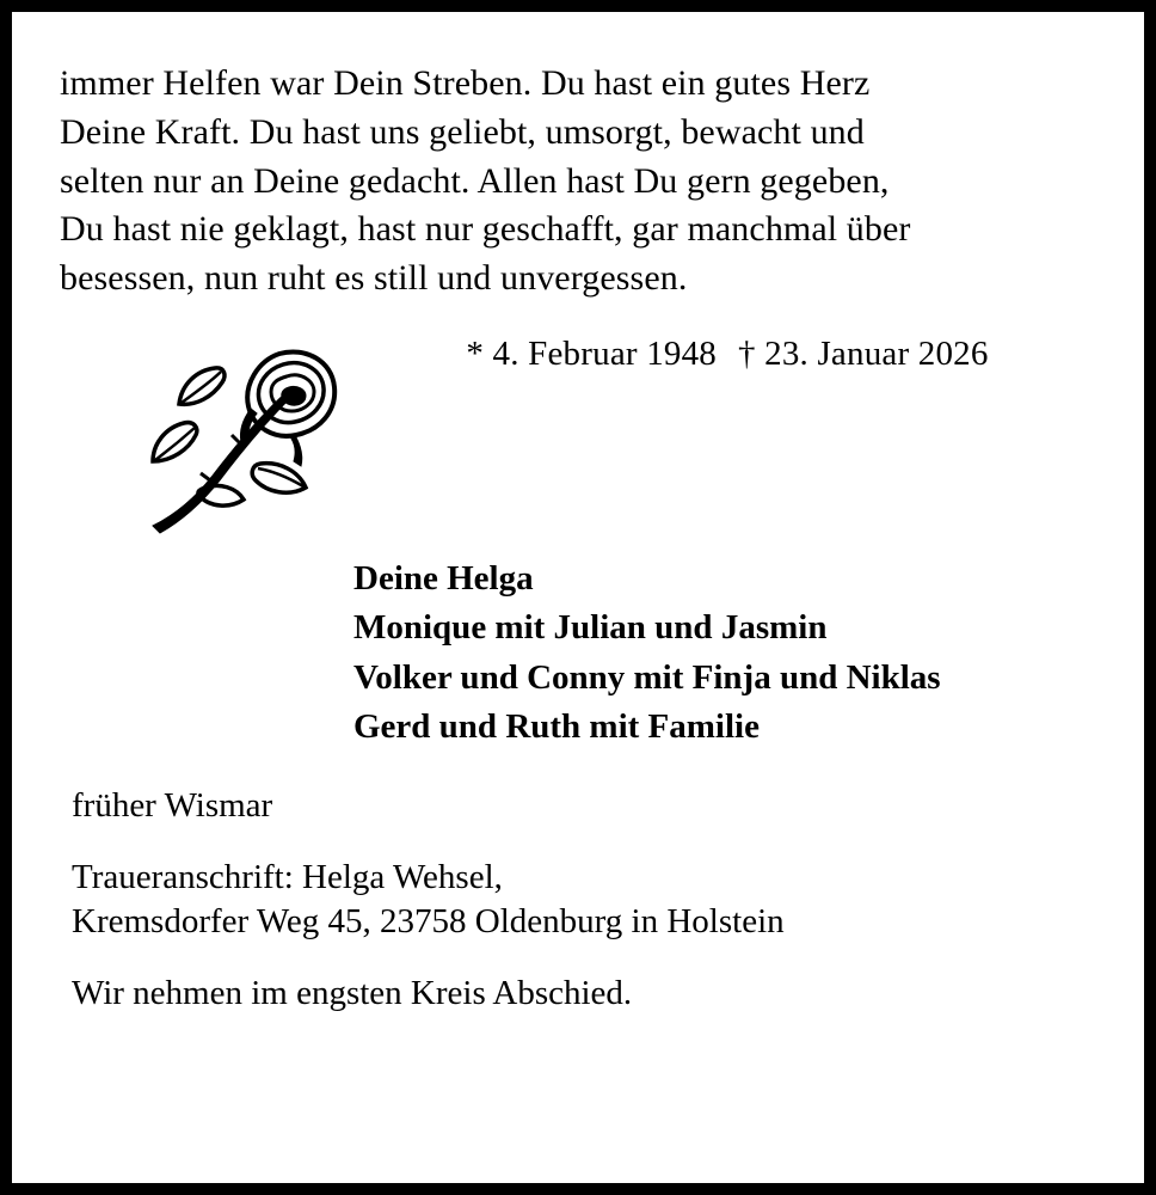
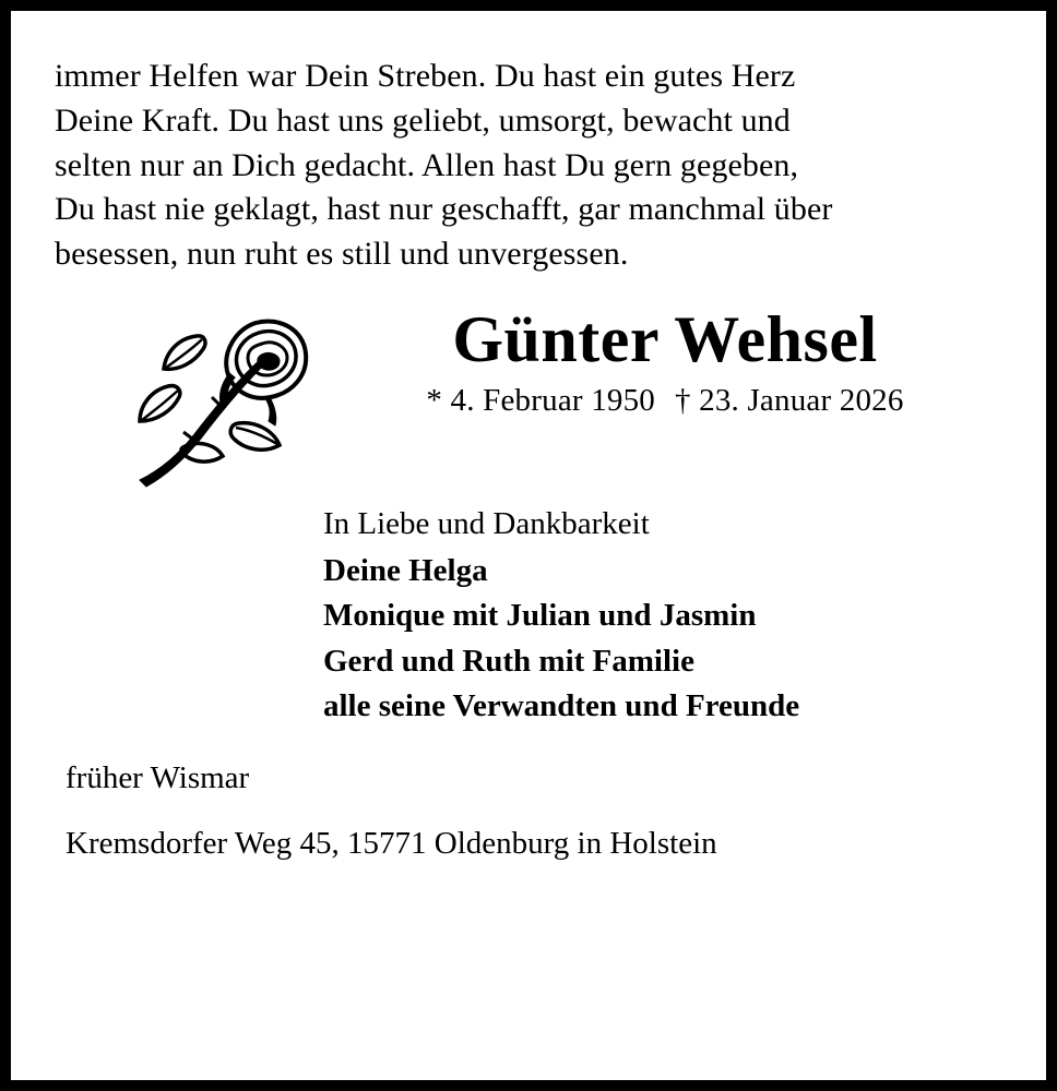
  immer Helfen war Dein Streben. Du hast ein gutes Herz
  Deine Kraft. Du hast uns geliebt, umsorgt, bewacht und
- selten nur an Deine gedacht. Allen hast Du gern gegeben,
+ selten nur an Dich gedacht. Allen hast Du gern gegeben,
  Du hast nie geklagt, hast nur geschafft, gar manchmal über
  besessen, nun ruht es still und unvergessen.
+ Günter Wehsel
- * 4. Februar 1948 † 23. Januar 2026
+ * 4. Februar 1950 † 23. Januar 2026
+ In Liebe und Dankbarkeit
  Deine Helga
  Monique mit Julian und Jasmin
- Volker und Conny mit Finja und Niklas
  Gerd und Ruth mit Familie
+ alle seine Verwandten und Freunde
  früher Wismar
- Traueranschrift: Helga Wehsel,
- Kremsdorfer Weg 45, 23758 Oldenburg in Holstein
+ Kremsdorfer Weg 45, 15771 Oldenburg in Holstein
- Wir nehmen im engsten Kreis Abschied.
